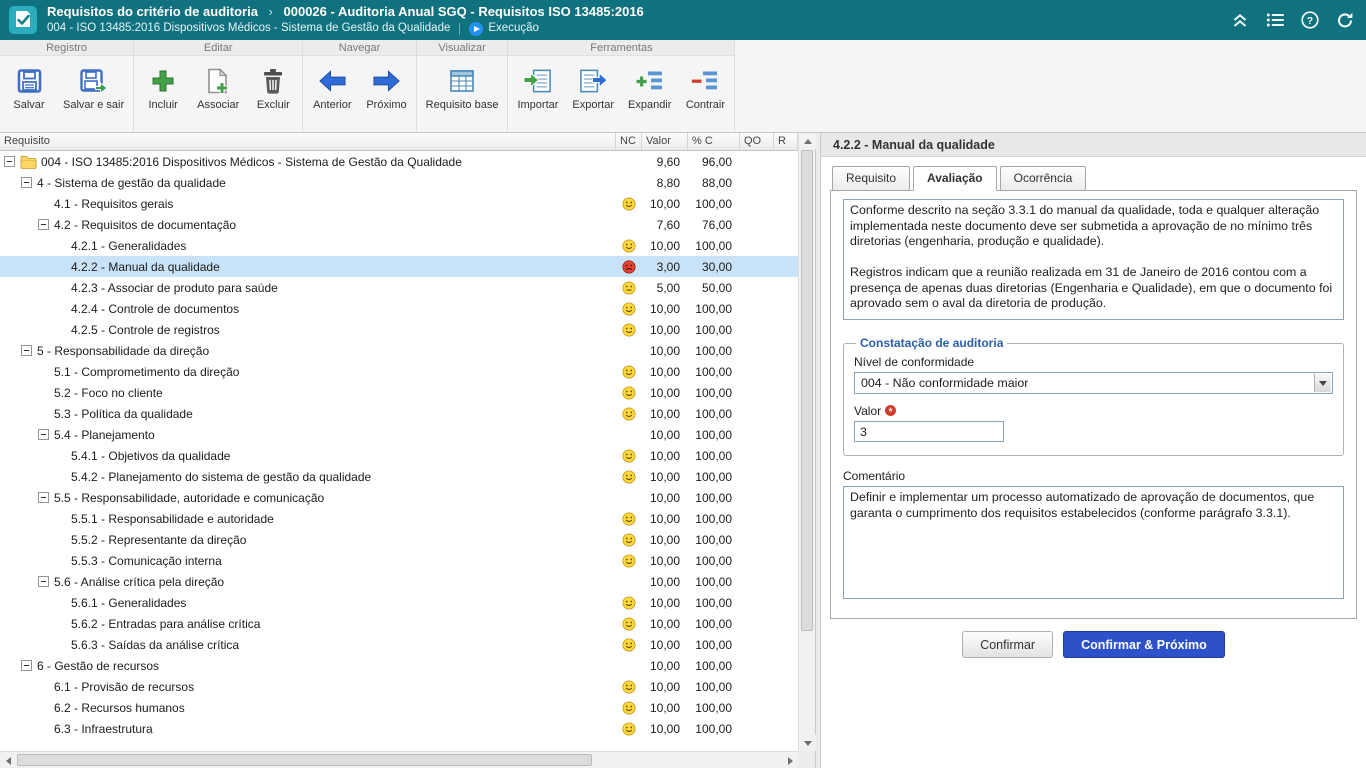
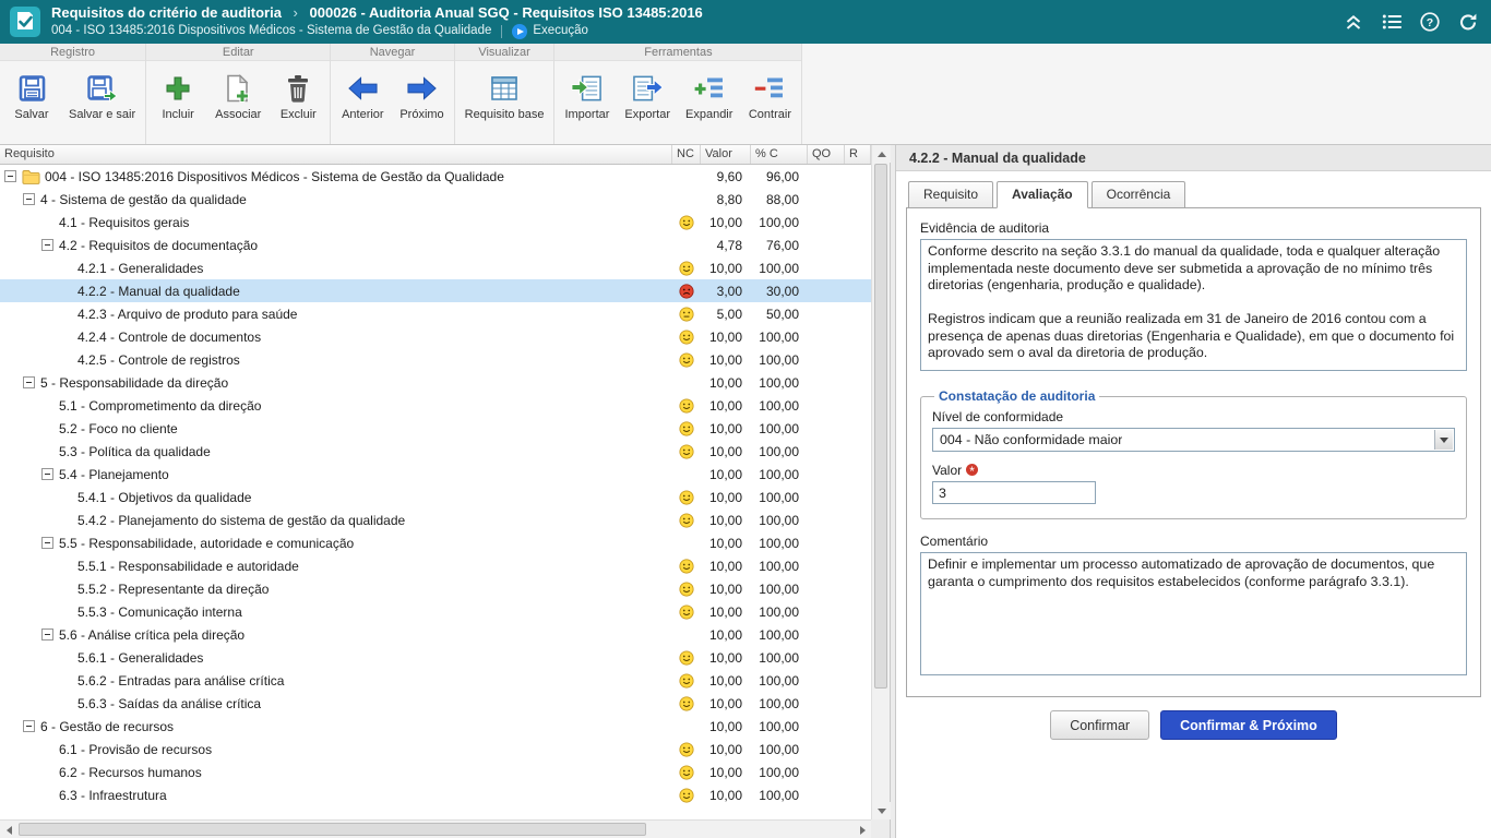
  Requisitos do critério de auditoria › 000026 - Auditoria Anual SGQ - Requisitos ISO 13485:2016
  004 - ISO 13485:2016 Dispositivos Médicos - Sistema de Gestão da Qualidade
  Execução
  ?
  Registro
  Salvar
  Salvar e sair
  Editar
  Incluir
  Associar
  Excluir
  Navegar
  Anterior
  Próximo
  Visualizar
  Requisito base
  Ferramentas
  Importar
  Exportar
  Expandir
  Contrair
  Requisito
  NC
  Valor
  % C
  QO
  R
  004 - ISO 13485:2016 Dispositivos Médicos - Sistema de Gestão da Qualidade
  9,60
  96,00
  4 - Sistema de gestão da qualidade
  8,80
  88,00
  4.1 - Requisitos gerais
  10,00
  100,00
  4.2 - Requisitos de documentação
- 7,60
+ 4,78
  76,00
  4.2.1 - Generalidades
  10,00
  100,00
  4.2.2 - Manual da qualidade
  3,00
  30,00
- 4.2.3 - Associar de produto para saúde
+ 4.2.3 - Arquivo de produto para saúde
  5,00
  50,00
  4.2.4 - Controle de documentos
  10,00
  100,00
  4.2.5 - Controle de registros
  10,00
  100,00
  5 - Responsabilidade da direção
  10,00
  100,00
  5.1 - Comprometimento da direção
  10,00
  100,00
  5.2 - Foco no cliente
  10,00
  100,00
  5.3 - Política da qualidade
  10,00
  100,00
  5.4 - Planejamento
  10,00
  100,00
  5.4.1 - Objetivos da qualidade
  10,00
  100,00
  5.4.2 - Planejamento do sistema de gestão da qualidade
  10,00
  100,00
  5.5 - Responsabilidade, autoridade e comunicação
  10,00
  100,00
  5.5.1 - Responsabilidade e autoridade
  10,00
  100,00
  5.5.2 - Representante da direção
  10,00
  100,00
  5.5.3 - Comunicação interna
  10,00
  100,00
  5.6 - Análise crítica pela direção
  10,00
  100,00
  5.6.1 - Generalidades
  10,00
  100,00
  5.6.2 - Entradas para análise crítica
  10,00
  100,00
  5.6.3 - Saídas da análise crítica
  10,00
  100,00
  6 - Gestão de recursos
  10,00
  100,00
  6.1 - Provisão de recursos
  10,00
  100,00
  6.2 - Recursos humanos
  10,00
  100,00
  6.3 - Infraestrutura
  10,00
  100,00
  4.2.2 - Manual da qualidade
  Requisito
  Avaliação
  Ocorrência
+ Evidência de auditoria
  Constatação de auditoria
  Nível de conformidade
  004 - Não conformidade maior
  Valor *
  3
  Comentário
  Confirmar
  Confirmar & Próximo
